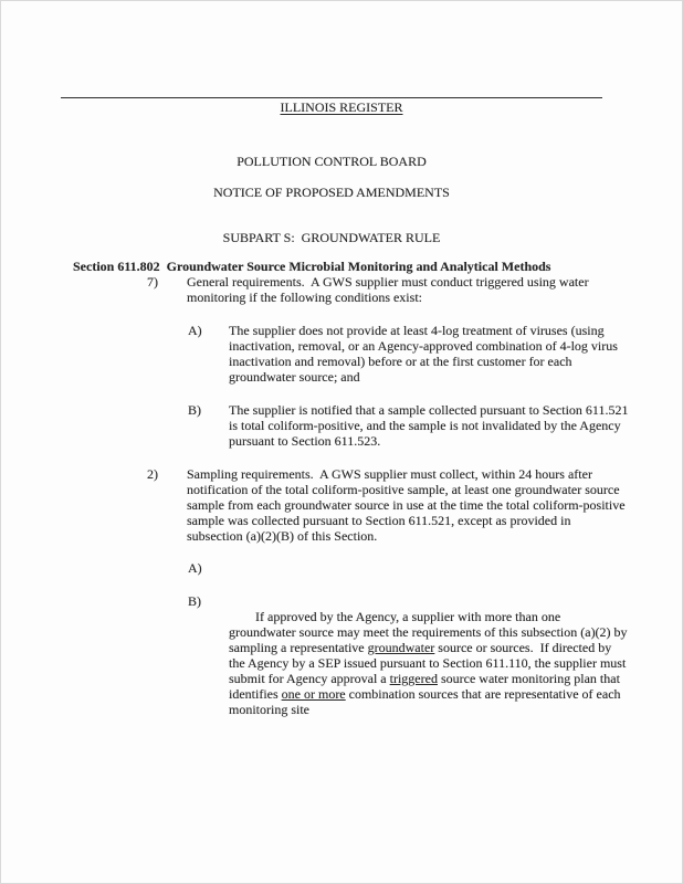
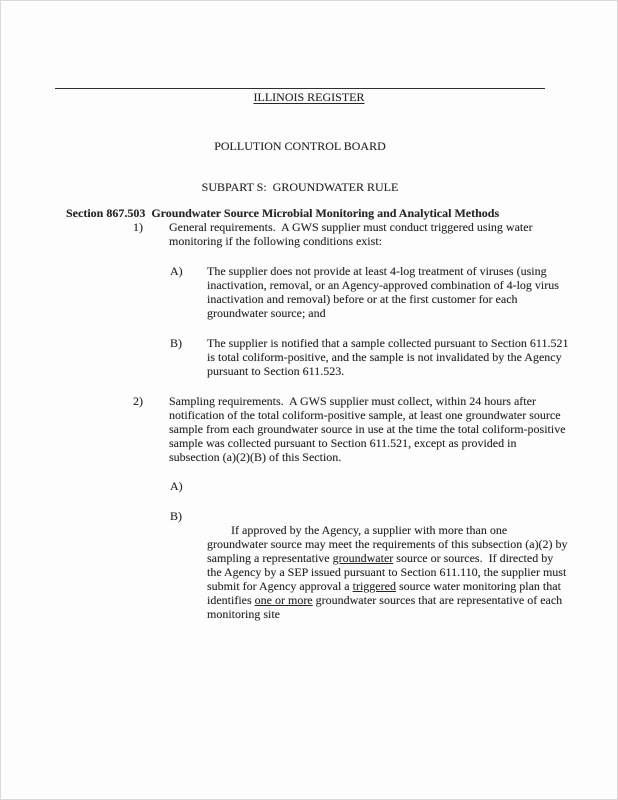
  ILLINOIS REGISTER
  POLLUTION CONTROL BOARD
- NOTICE OF PROPOSED AMENDMENTS
  SUBPART S: GROUNDWATER RULE
- Section 611.802 Groundwater Source Microbial Monitoring and Analytical Methods
+ Section 867.503 Groundwater Source Microbial Monitoring and Analytical Methods
- 7)
+ 1)
  General requirements. A GWS supplier must conduct triggered using water monitoring if the following conditions exist:
  A)
  The supplier does not provide at least 4-log treatment of viruses (using inactivation, removal, or an Agency-approved combination of 4-log virus inactivation and removal) before or at the first customer for each groundwater source; and
  B)
  The supplier is notified that a sample collected pursuant to Section 611.521 is total coliform-positive, and the sample is not invalidated by the Agency pursuant to Section 611.523.
  2)
  Sampling requirements. A GWS supplier must collect, within 24 hours after notification of the total coliform-positive sample, at least one groundwater source sample from each groundwater source in use at the time the total coliform-positive sample was collected pursuant to Section 611.521, except as provided in subsection (a)(2)(B) of this Section.
  A)
  B)
- If approved by the Agency, a supplier with more than one groundwater source may meet the requirements of this subsection (a)(2) by sampling a representative groundwater source or sources. If directed by the Agency by a SEP issued pursuant to Section 611.110, the supplier must submit for Agency approval a triggered source water monitoring plan that identifies one or more combination sources that are representative of each monitoring site
+ If approved by the Agency, a supplier with more than one groundwater source may meet the requirements of this subsection (a)(2) by sampling a representative groundwater source or sources. If directed by the Agency by a SEP issued pursuant to Section 611.110, the supplier must submit for Agency approval a triggered source water monitoring plan that identifies one or more groundwater sources that are representative of each monitoring site
